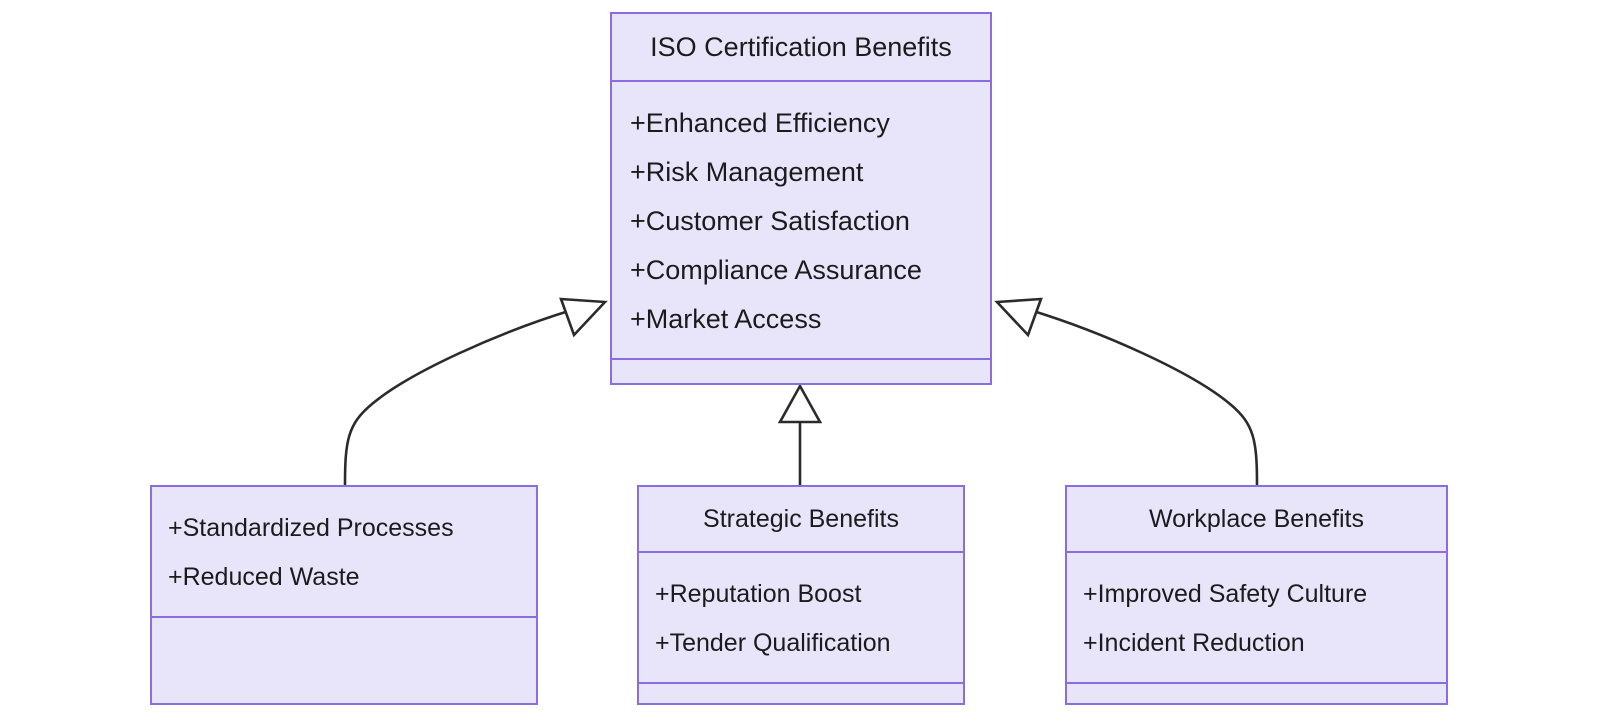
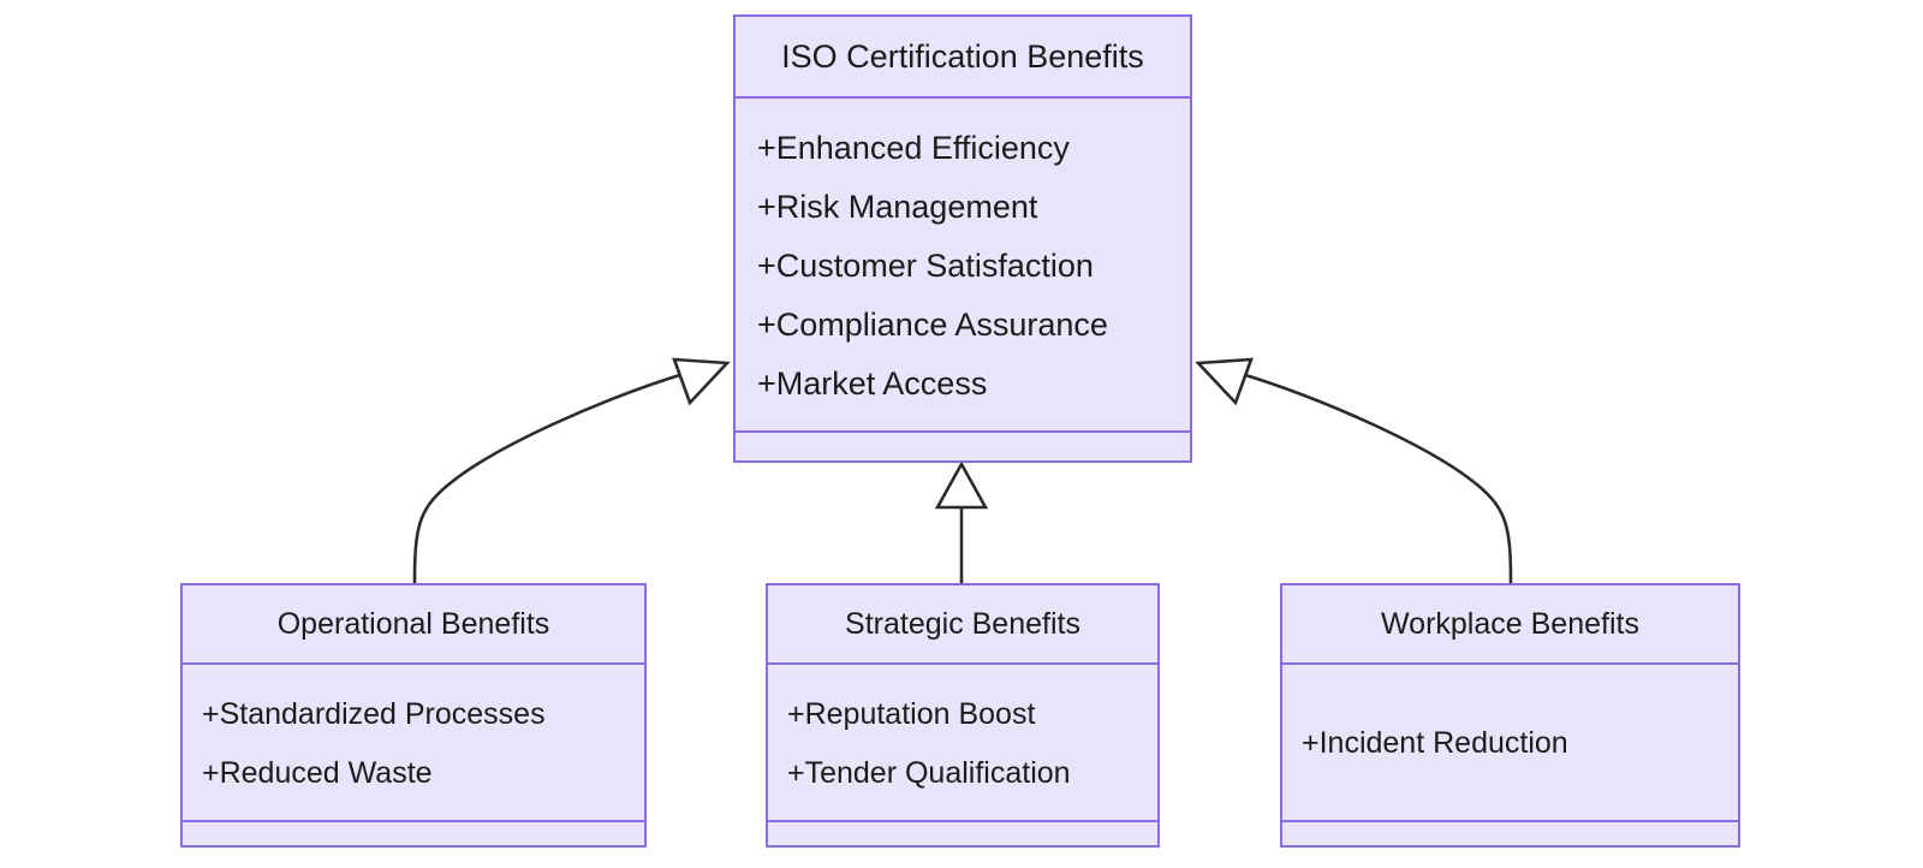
  ISO Certification Benefits
  +Enhanced Efficiency
  +Risk Management
  +Customer Satisfaction
  +Compliance Assurance
  +Market Access
+ Operational Benefits
  +Standardized Processes
  +Reduced Waste
  Strategic Benefits
  +Reputation Boost
  +Tender Qualification
  Workplace Benefits
- +Improved Safety Culture
  +Incident Reduction
